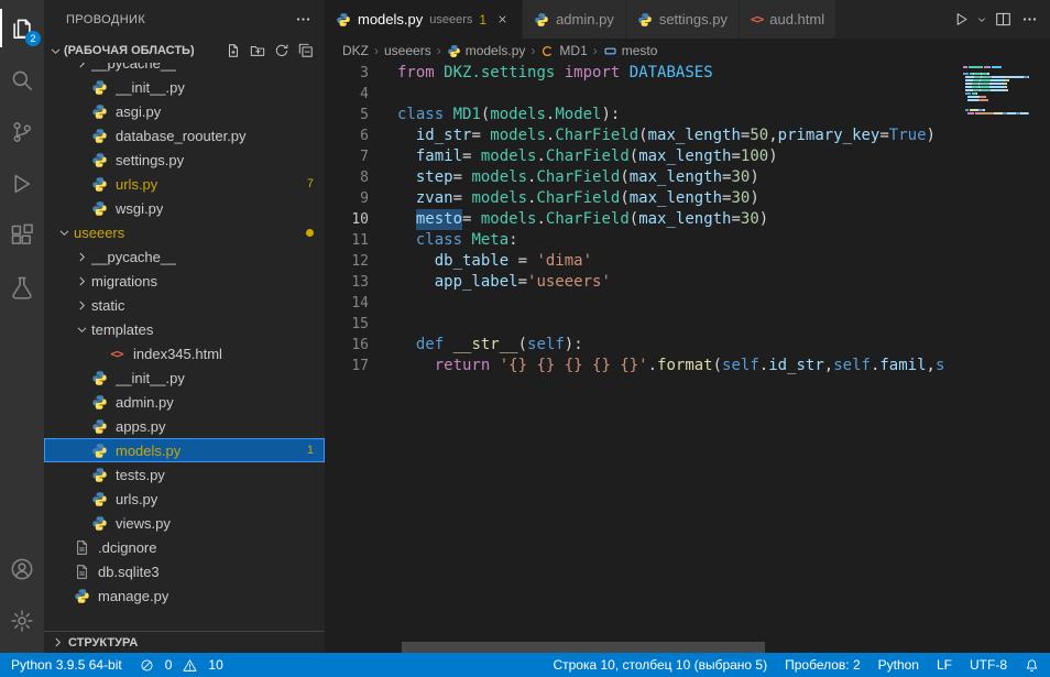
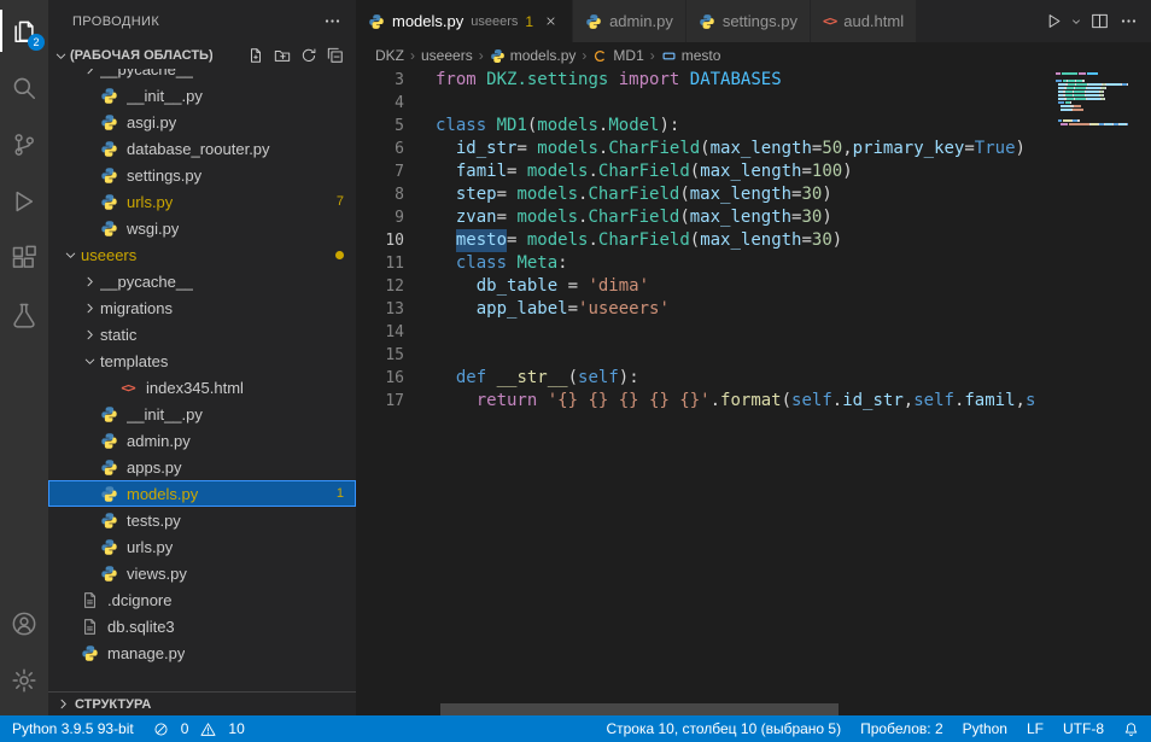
  2
  ПРОВОДНИК
  (РАБОЧАЯ ОБЛАСТЬ)
  __pycache__
  __init__.py
  asgi.py
  database_roouter.py
  settings.py
  urls.py
  7
  wsgi.py
  useeers
  __pycache__
  migrations
  static
  templates
  <>
  index345.html
  __init__.py
  admin.py
  apps.py
  models.py
  1
  tests.py
  urls.py
  views.py
  .dcignore
  db.sqlite3
  manage.py
  СТРУКТУРА
  models.py
  useeers
  1
  admin.py
  settings.py
  <>
  aud.html
  DKZ
  ›
  useeers
  ›
  models.py
  ›
  MD1
  ›
  mesto
  3
  from
  DKZ.settings
  import
  DATABASES
  4
  5
  class
  MD1
  (
  models
  .
  Model
  ):
  6
  id_str
  =
  models
  .
  CharField
  (
  max_length
  =
  50
  ,
  primary_key
  =
  True
  )
  7
  famil
  =
  models
  .
  CharField
  (
  max_length
  =
  100
  )
  8
  step
  =
  models
  .
  CharField
  (
  max_length
  =
  30
  )
  9
  zvan
  =
  models
  .
  CharField
  (
  max_length
  =
  30
  )
  10
  mesto
  =
  models
  .
  CharField
  (
  max_length
  =
  30
  )
  11
  class
  Meta
  :
  12
  db_table
  =
  'dima'
  13
  app_label
  =
  'useeers'
  14
  15
  16
  def
  __str__
  (
  self
  ):
  17
  return
  '{} {} {} {} {}'
  .
  format
  (
  self
  .
  id_str
  ,
  self
  .
  famil
  ,
  s
- Python 3.9.5 64-bit
+ Python 3.9.5 93-bit
  0
  10
  Строка 10, столбец 10 (выбрано 5)
  Пробелов: 2
  Python
  LF
  UTF-8
